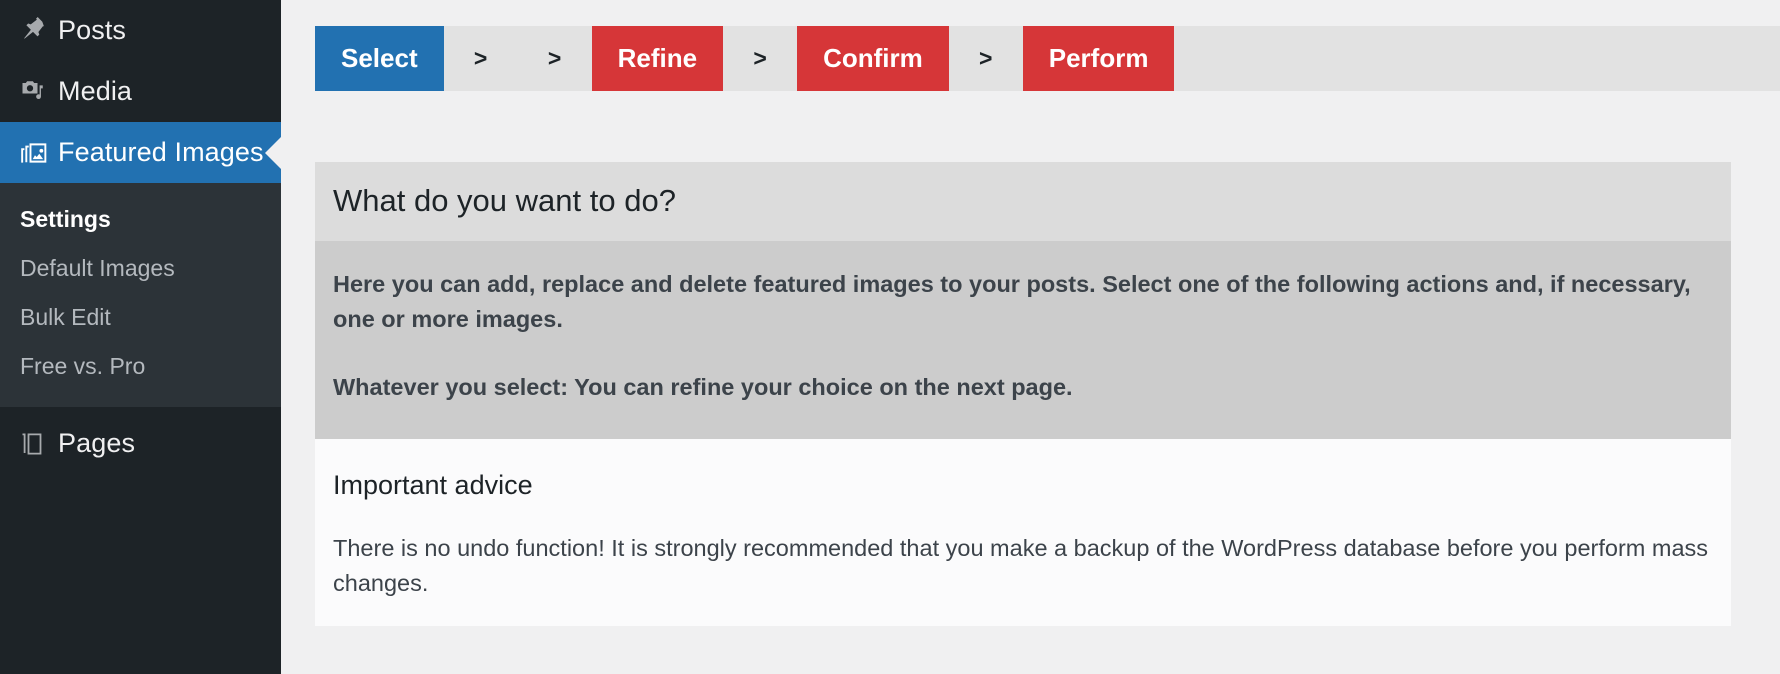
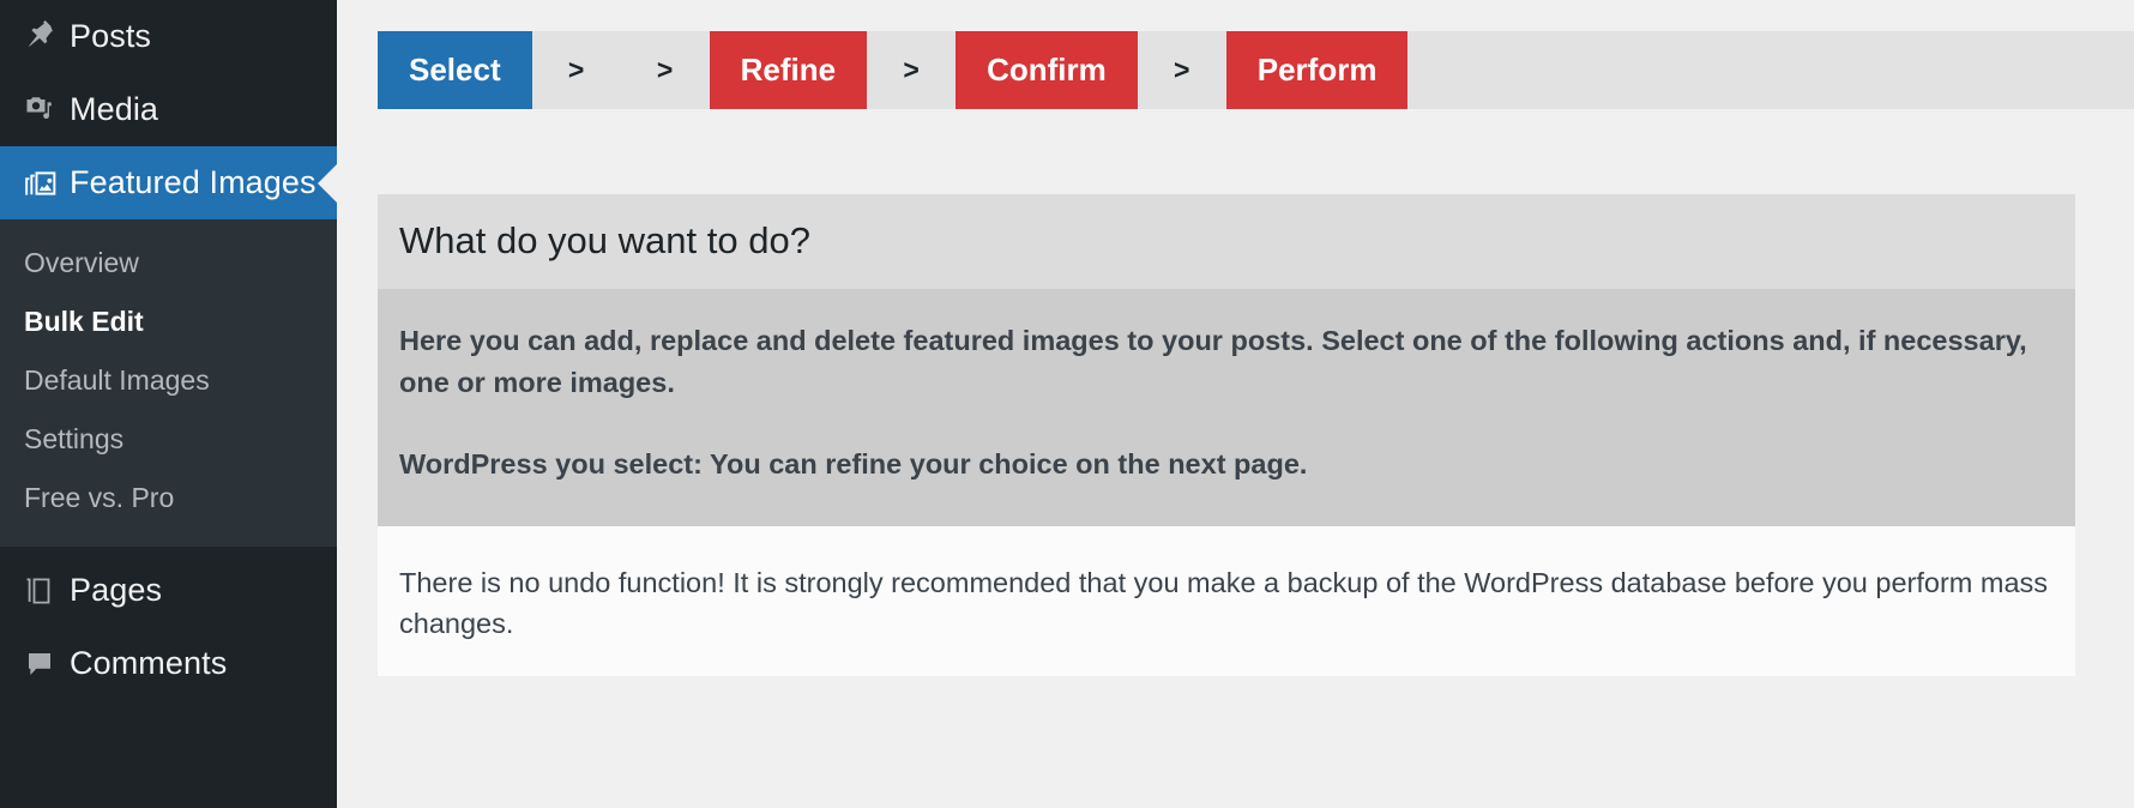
  Posts
  Media
  Featured Images
+ Overview
- Settings
+ Bulk Edit
  Default Images
- Bulk Edit
+ Settings
  Free vs. Pro
  Pages
+ Comments
  Select
  >
  >
  Refine
  >
  Confirm
  >
  Perform
  What do you want to do?
  Here you can add, replace and delete featured images to your posts. Select one of the following actions and, if necessary, one or more images.
- Whatever you select: You can refine your choice on the next page.
+ WordPress you select: You can refine your choice on the next page.
- Important advice
  There is no undo function! It is strongly recommended that you make a backup of the WordPress database before you perform mass changes.
